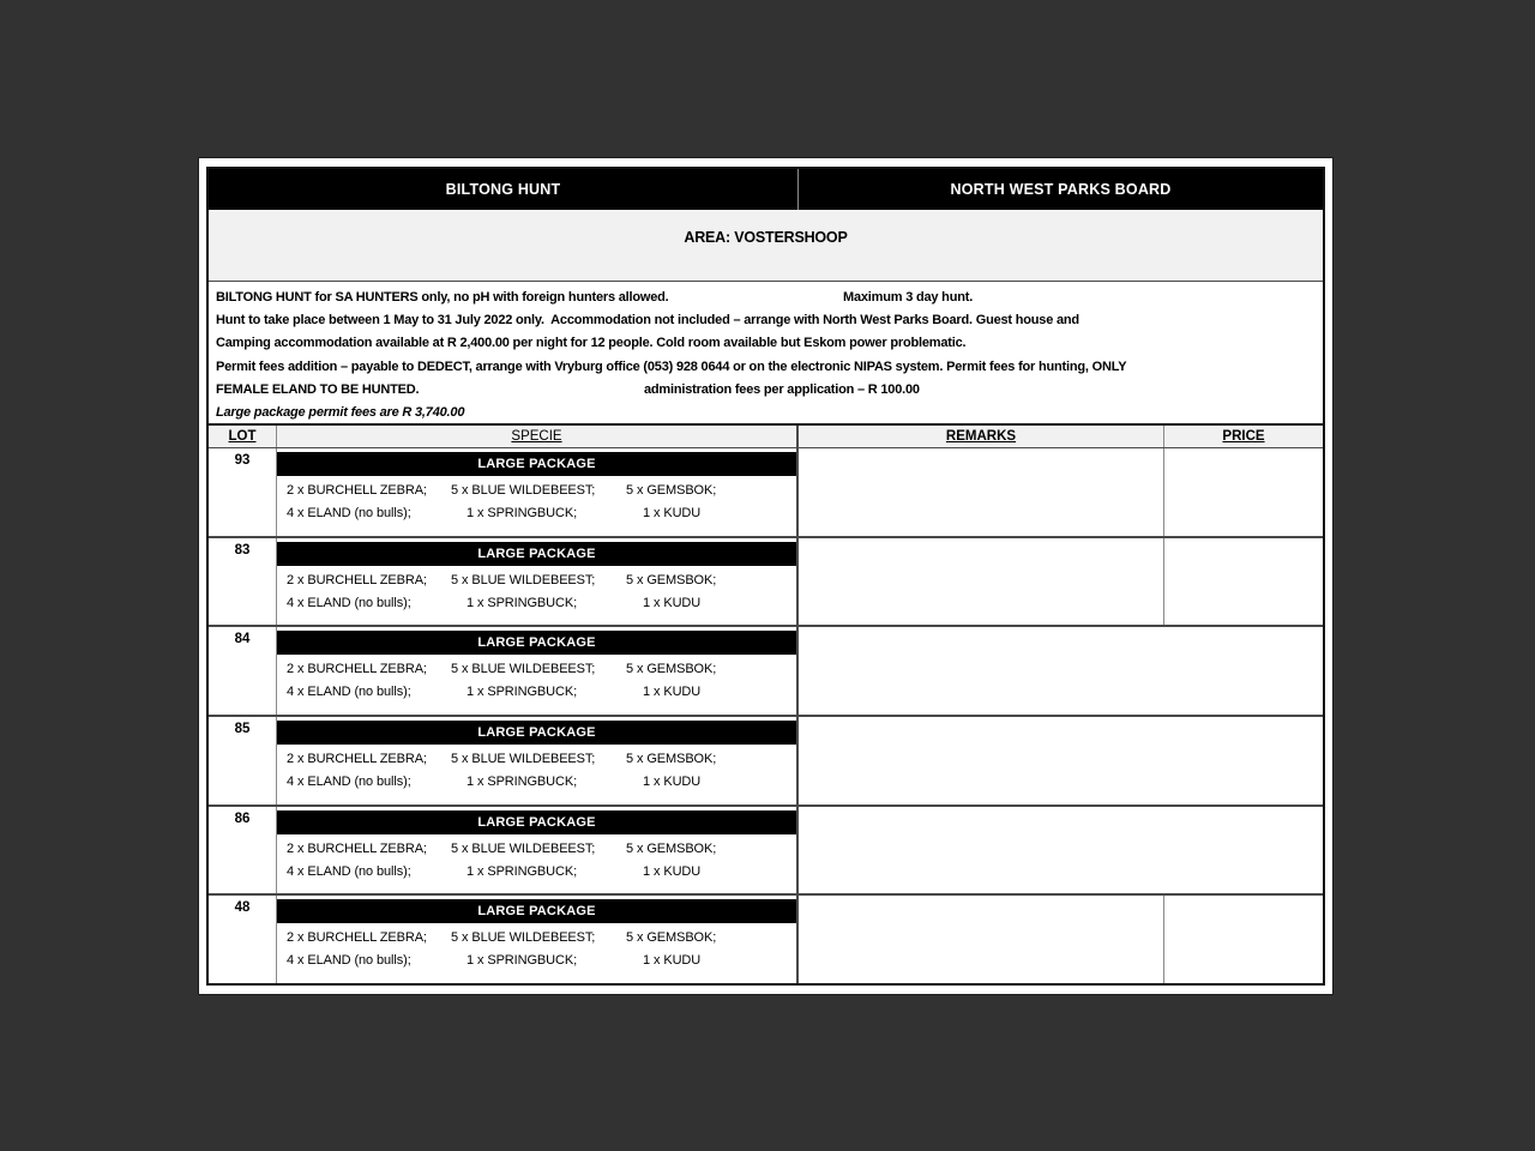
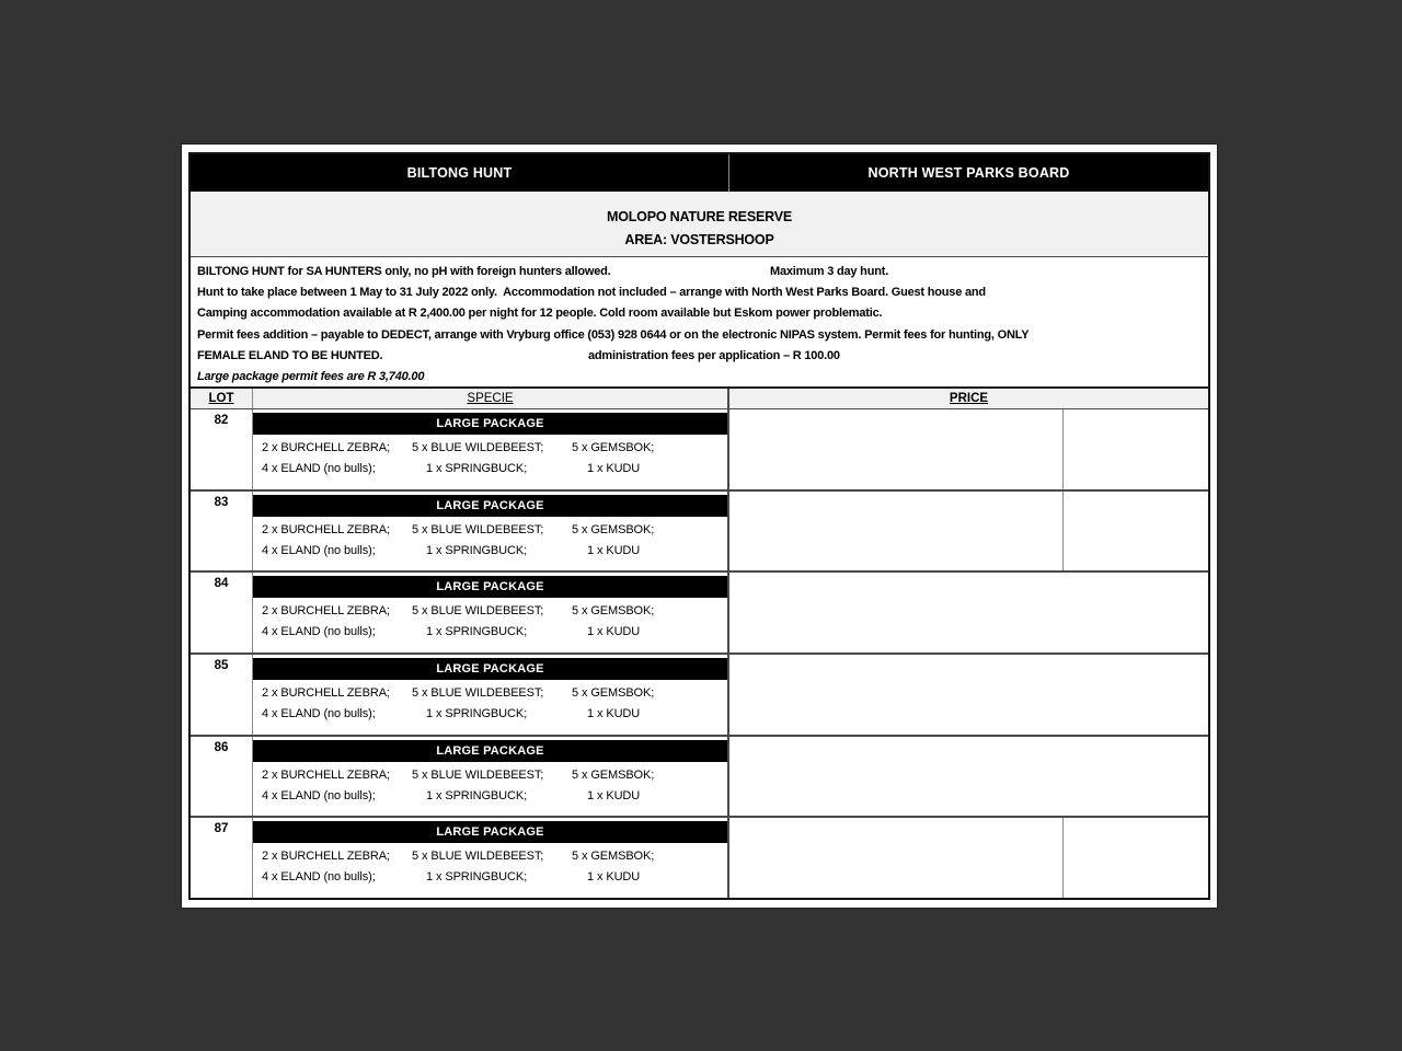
  BILTONG HUNT
  NORTH WEST PARKS BOARD
+ MOLOPO NATURE RESERVE
  AREA: VOSTERSHOOP
  BILTONG HUNT for SA HUNTERS only, no pH with foreign hunters allowed. Maximum 3 day hunt.
  Hunt to take place between 1 May to 31 July 2022 only. Accommodation not included – arrange with North West Parks Board. Guest house and
  Camping accommodation available at R 2,400.00 per night for 12 people. Cold room available but Eskom power problematic.
  Permit fees addition – payable to DEDECT, arrange with Vryburg office (053) 928 0644 or on the electronic NIPAS system. Permit fees for hunting, ONLY
  FEMALE ELAND TO BE HUNTED. administration fees per application – R 100.00
  Large package permit fees are R 3,740.00
  LOT
  SPECIE
- REMARKS
  PRICE
- 93
+ 82
  LARGE PACKAGE
  2 x BURCHELL ZEBRA;
  5 x BLUE WILDEBEEST;
  5 x GEMSBOK;
  4 x ELAND (no bulls);
  1 x SPRINGBUCK;
  1 x KUDU
  83
  LARGE PACKAGE
  2 x BURCHELL ZEBRA;
  5 x BLUE WILDEBEEST;
  5 x GEMSBOK;
  4 x ELAND (no bulls);
  1 x SPRINGBUCK;
  1 x KUDU
  84
  LARGE PACKAGE
  2 x BURCHELL ZEBRA;
  5 x BLUE WILDEBEEST;
  5 x GEMSBOK;
  4 x ELAND (no bulls);
  1 x SPRINGBUCK;
  1 x KUDU
  85
  LARGE PACKAGE
  2 x BURCHELL ZEBRA;
  5 x BLUE WILDEBEEST;
  5 x GEMSBOK;
  4 x ELAND (no bulls);
  1 x SPRINGBUCK;
  1 x KUDU
  86
  LARGE PACKAGE
  2 x BURCHELL ZEBRA;
  5 x BLUE WILDEBEEST;
  5 x GEMSBOK;
  4 x ELAND (no bulls);
  1 x SPRINGBUCK;
  1 x KUDU
- 48
+ 87
  LARGE PACKAGE
  2 x BURCHELL ZEBRA;
  5 x BLUE WILDEBEEST;
  5 x GEMSBOK;
  4 x ELAND (no bulls);
  1 x SPRINGBUCK;
  1 x KUDU
